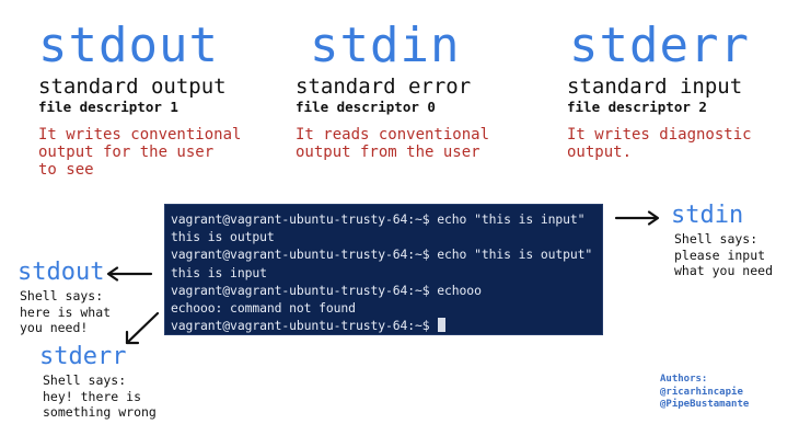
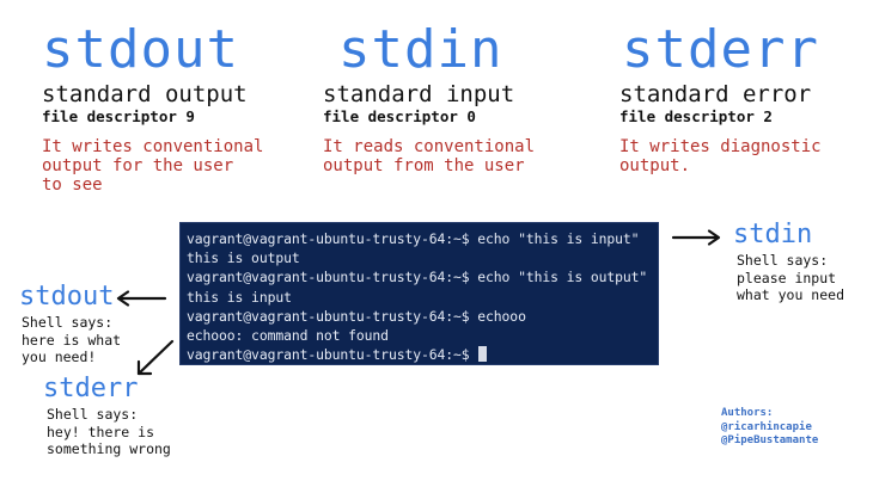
  stdout
  standard output
- file descriptor 1
+ file descriptor 9
  It writes conventional
  output for the user
  to see
  stdin
- standard error
+ standard input
  file descriptor 0
  It reads conventional
  output from the user
  stderr
- standard input
+ standard error
  file descriptor 2
  It writes diagnostic
  output.
  vagrant@vagrant-ubuntu-trusty-64:~$ echo "this is input"
  this is output
  vagrant@vagrant-ubuntu-trusty-64:~$ echo "this is output"
  this is input
  vagrant@vagrant-ubuntu-trusty-64:~$ echooo
  echooo: command not found
  vagrant@vagrant-ubuntu-trusty-64:~$
  stdin
  Shell says:
  please input
  what you need
  stdout
  Shell says:
  here is what
  you need!
  stderr
  Shell says:
  hey! there is
  something wrong
  Authors:
  @ricarhincapie
  @PipeBustamante
